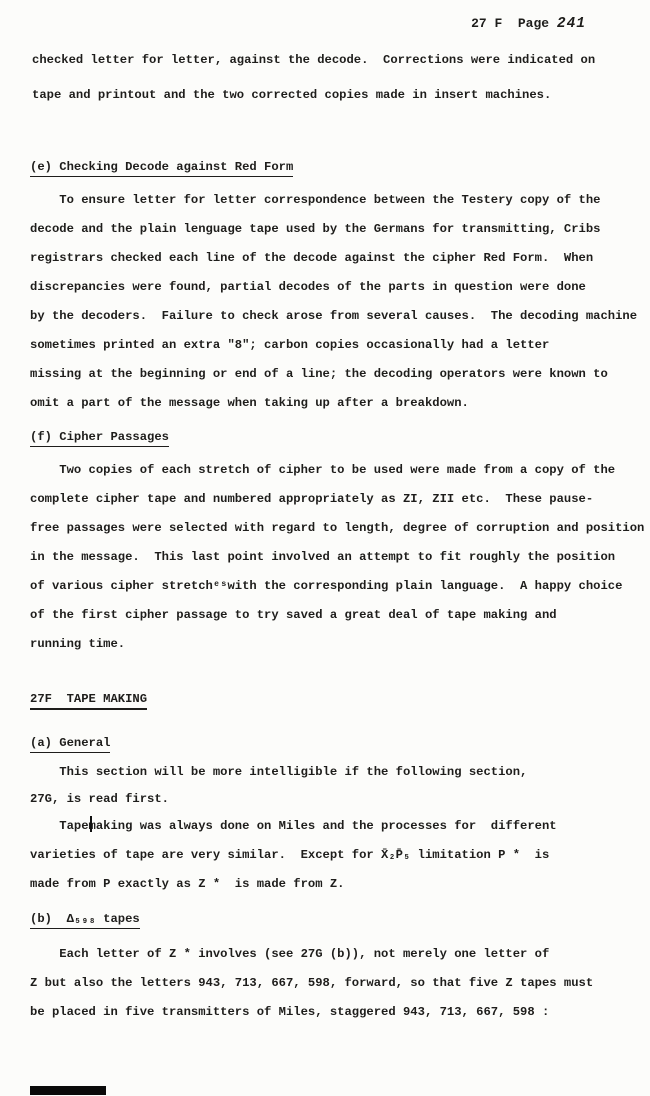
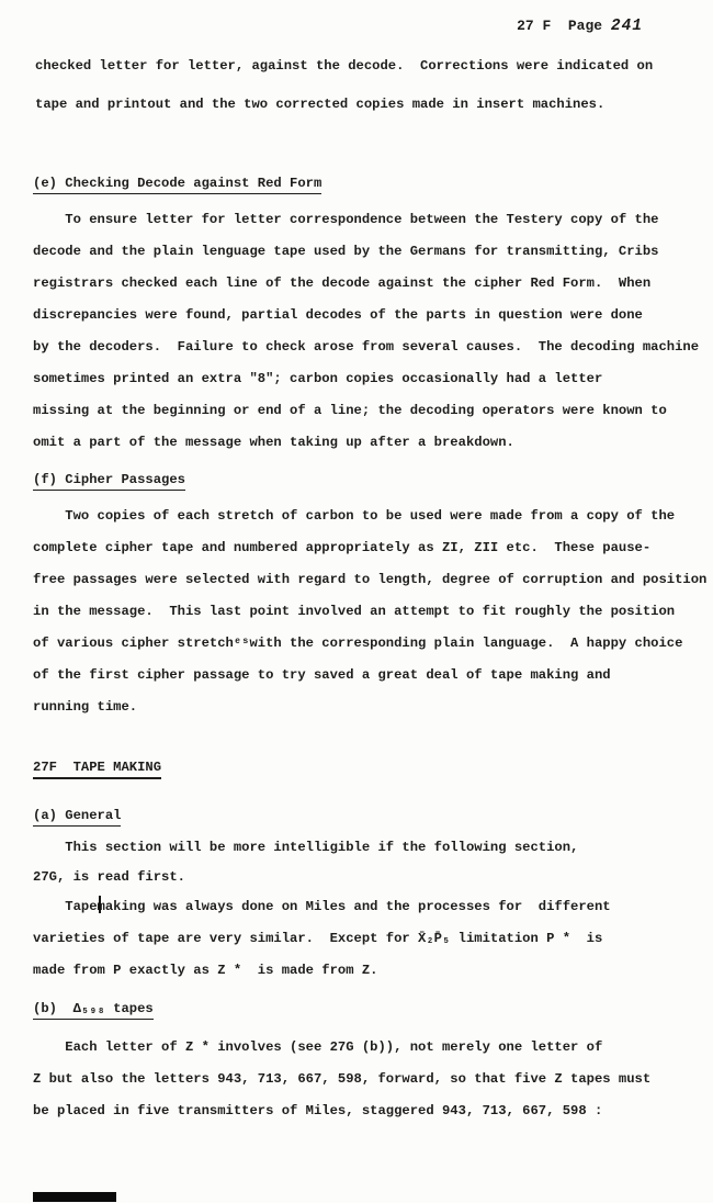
  27 F Page 241
  checked letter for letter, against the decode. Corrections were indicated on
  tape and printout and the two corrected copies made in insert machines.
  (e) Checking Decode against Red Form
  To ensure letter for letter correspondence between the Testery copy of the
  decode and the plain lenguage tape used by the Germans for transmitting, Cribs
  registrars checked each line of the decode against the cipher Red Form. When
  discrepancies were found, partial decodes of the parts in question were done
  by the decoders. Failure to check arose from several causes. The decoding machine
  sometimes printed an extra "8"; carbon copies occasionally had a letter
  missing at the beginning or end of a line; the decoding operators were known to
  omit a part of the message when taking up after a breakdown.
  (f) Cipher Passages
- Two copies of each stretch of cipher to be used were made from a copy of the
+ Two copies of each stretch of carbon to be used were made from a copy of the
  complete cipher tape and numbered appropriately as ZI, ZII etc. These pause-
  free passages were selected with regard to length, degree of corruption and position
  in the message. This last point involved an attempt to fit roughly the position
  of various cipher stretchᵉˢwith the corresponding plain language. A happy choice
  of the first cipher passage to try saved a great deal of tape making and
  running time.
  27F TAPE MAKING
  (a) General
  This section will be more intelligible if the following section,
  27G, is read first.
  Tapemaking was always done on Miles and the processes for different
  varieties of tape are very similar. Except for X̄₂P̄₅ limitation P * is
  made from P exactly as Z * is made from Z.
  (b) Δ₅₉₈ tapes
  Each letter of Z * involves (see 27G (b)), not merely one letter of
  Z but also the letters 943, 713, 667, 598, forward, so that five Z tapes must
  be placed in five transmitters of Miles, staggered 943, 713, 667, 598 :
